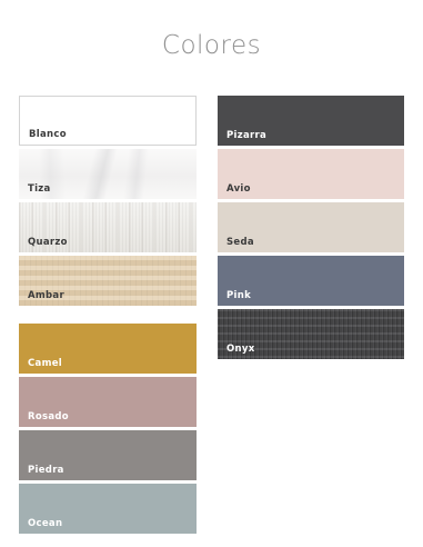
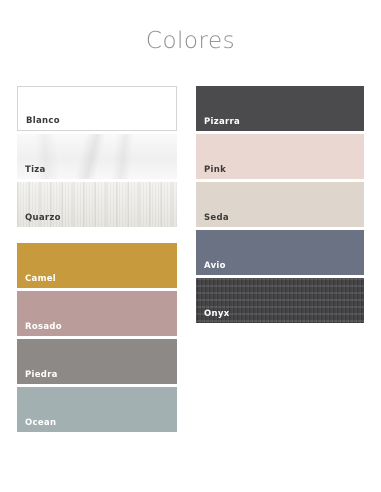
  Colores
  Blanco
  Tiza
  Quarzo
- Ambar
  Camel
  Rosado
  Piedra
  Ocean
  Pizarra
- Avio
+ Pink
  Seda
- Pink
+ Avio
  Onyx
